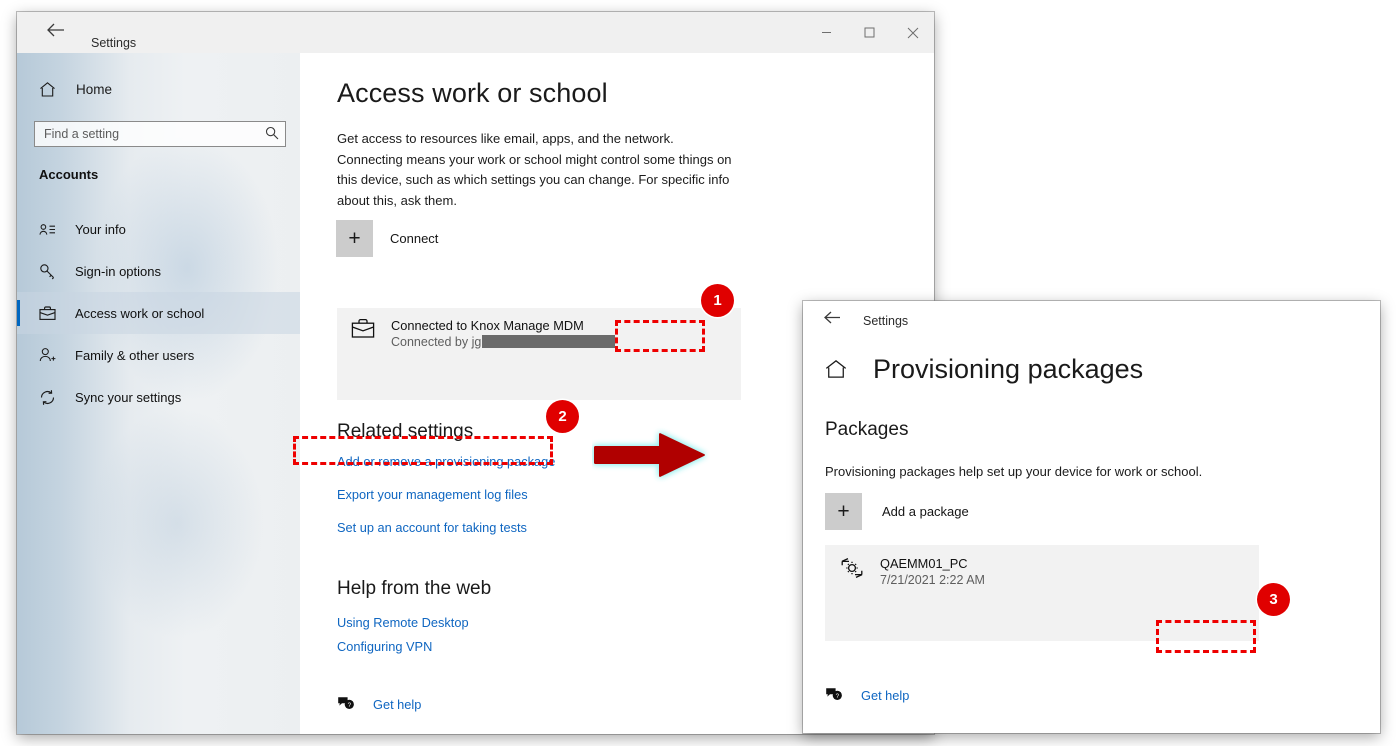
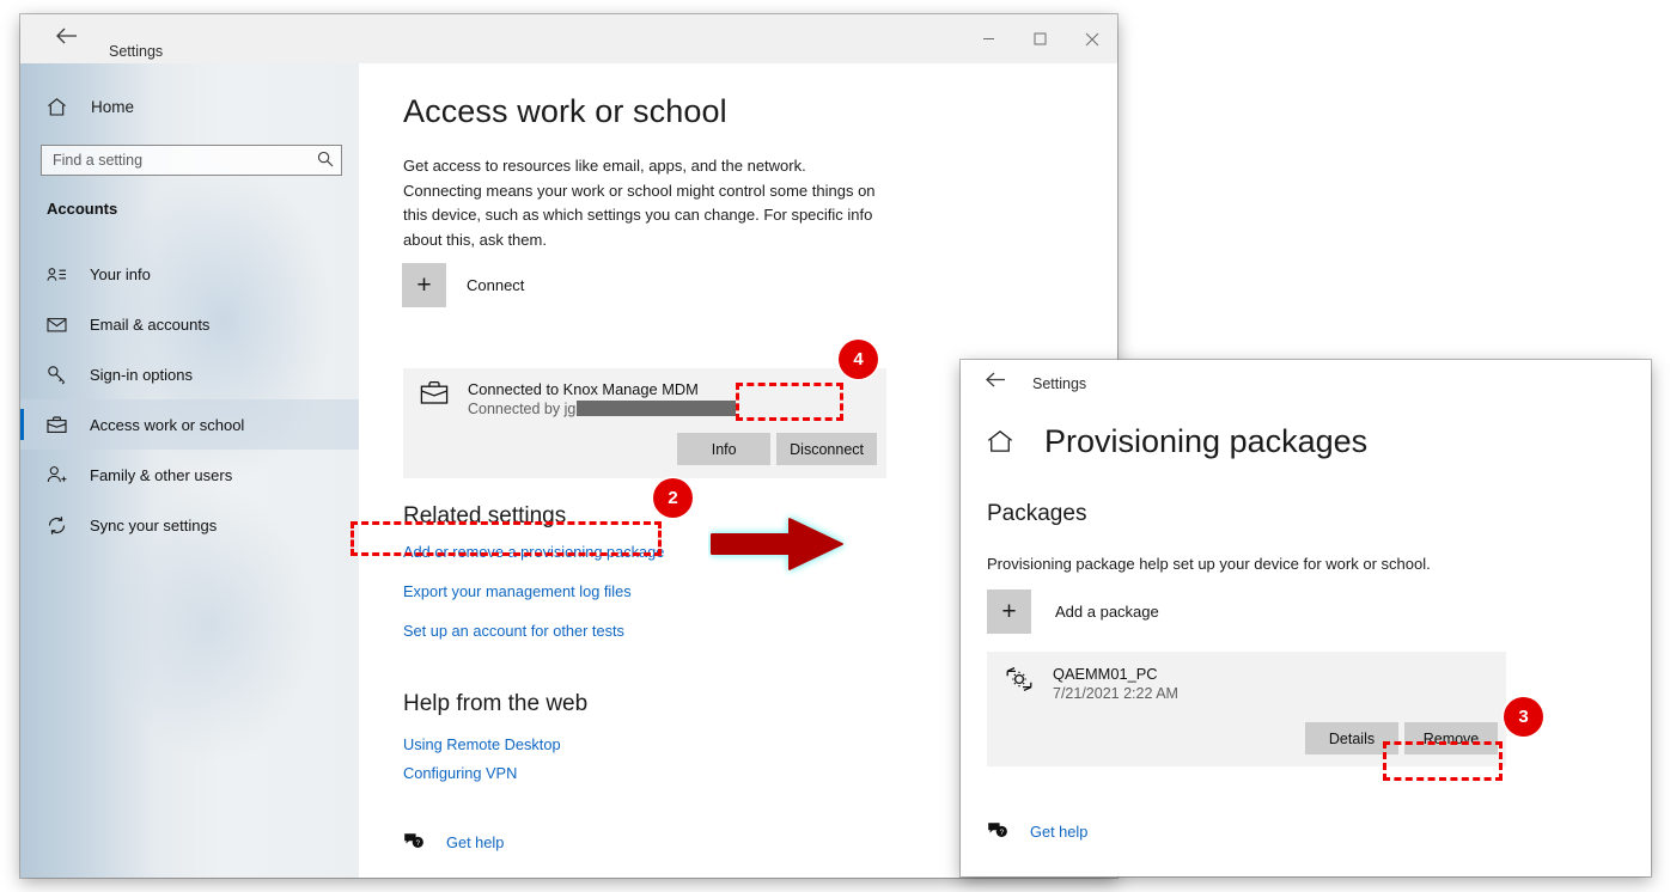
  Settings
  Home
  Find a setting
  Accounts
  Your info
+ Email & accounts
  Sign-in options
  Access work or school
  Family & other users
  Sync your settings
  Access work or school
  Get access to resources like email, apps, and the network. Connecting means your work or school might control some things on this device, such as which settings you can change. For specific info about this, ask them.
  +
  Connect
  Connected to Knox Manage MDM
  Connected by jg
+ Info
+ Disconnect
  Related settings
  Add or remove a provisioning package
  Export your management log files
- Set up an account for taking tests
+ Set up an account for other tests
  Help from the web
  Using Remote Desktop
  Configuring VPN
  Get help
  Settings
  Provisioning packages
  Packages
- Provisioning packages help set up your device for work or school.
+ Provisioning package help set up your device for work or school.
  +
  Add a package
  QAEMM01_PC
  7/21/2021 2:22 AM
+ Details
+ Remove
  Get help
- 1
+ 4
  2
  3
